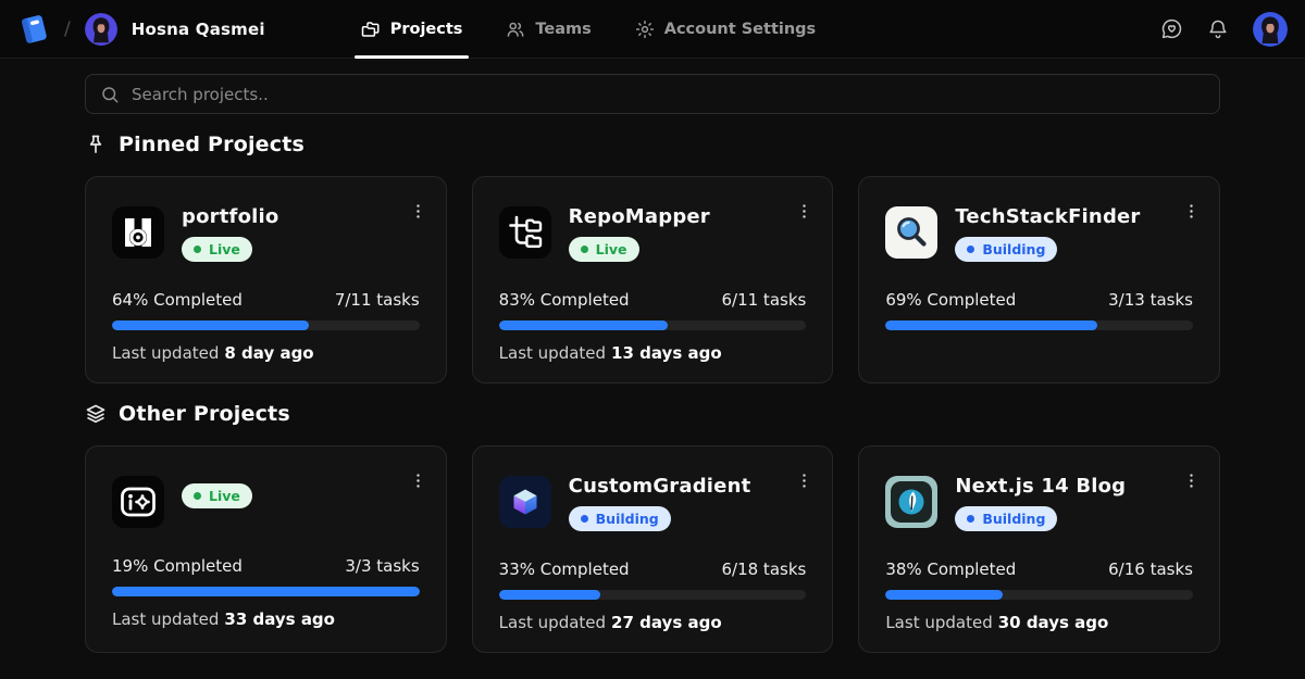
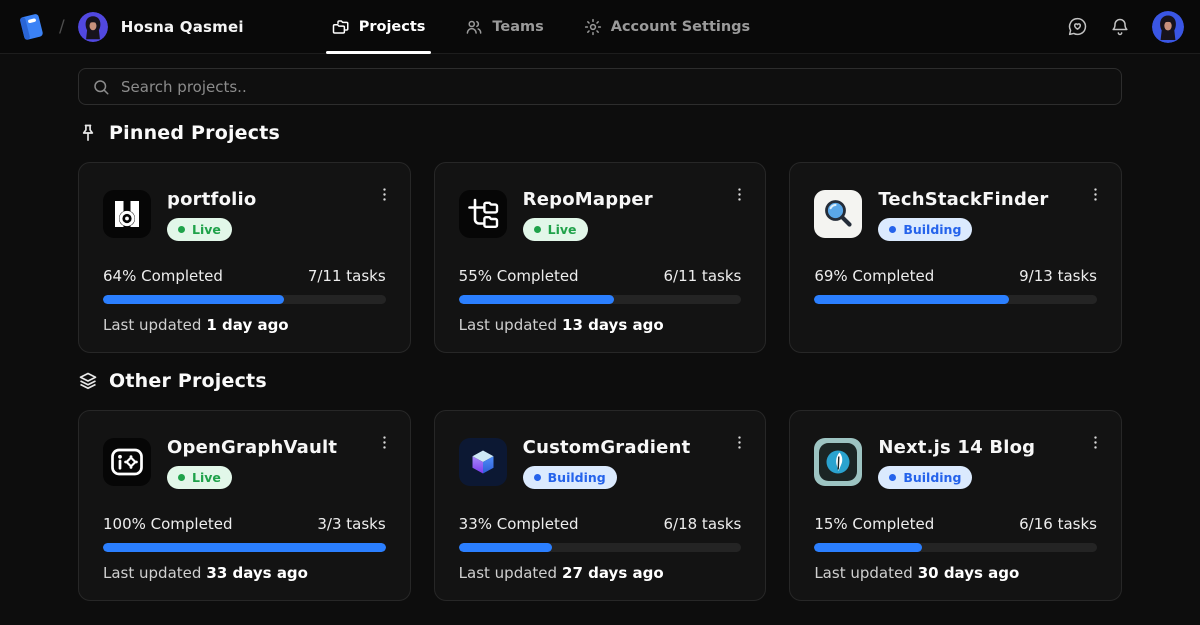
  /
  Hosna Qasmei
  Projects
  Teams
  Account Settings
  Search projects..
  Pinned Projects
  portfolio
  Live
  64% Completed
  7/11 tasks
- Last updated 8 day ago
+ Last updated 1 day ago
  RepoMapper
  Live
- 83% Completed
+ 55% Completed
  6/11 tasks
  Last updated 13 days ago
  TechStackFinder
  Building
  69% Completed
- 3/13 tasks
+ 9/13 tasks
  Other Projects
+ OpenGraphVault
  Live
- 19% Completed
+ 100% Completed
  3/3 tasks
  Last updated 33 days ago
  CustomGradient
  Building
  33% Completed
  6/18 tasks
  Last updated 27 days ago
  Next.js 14 Blog
  Building
- 38% Completed
+ 15% Completed
  6/16 tasks
  Last updated 30 days ago
